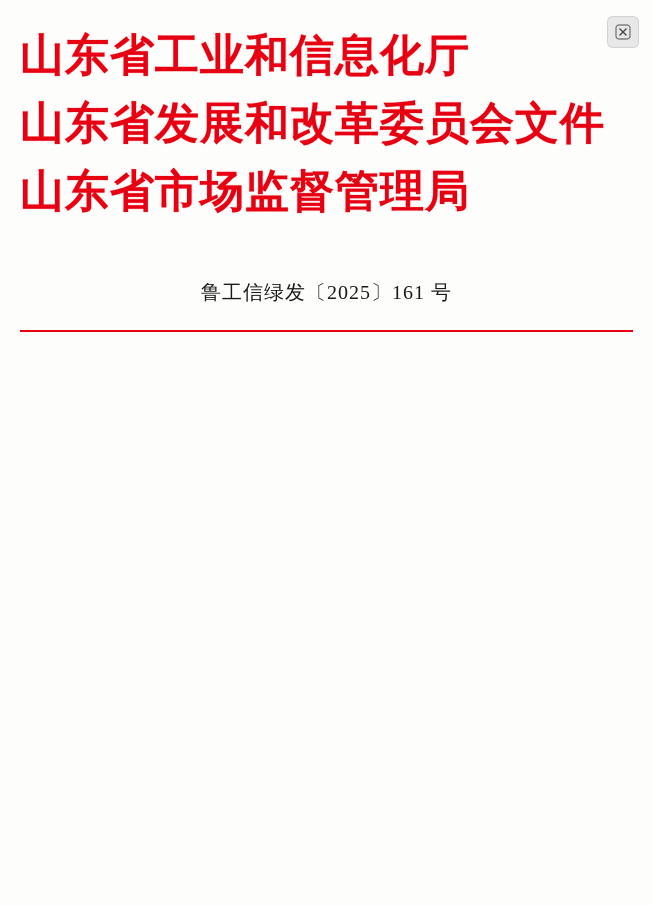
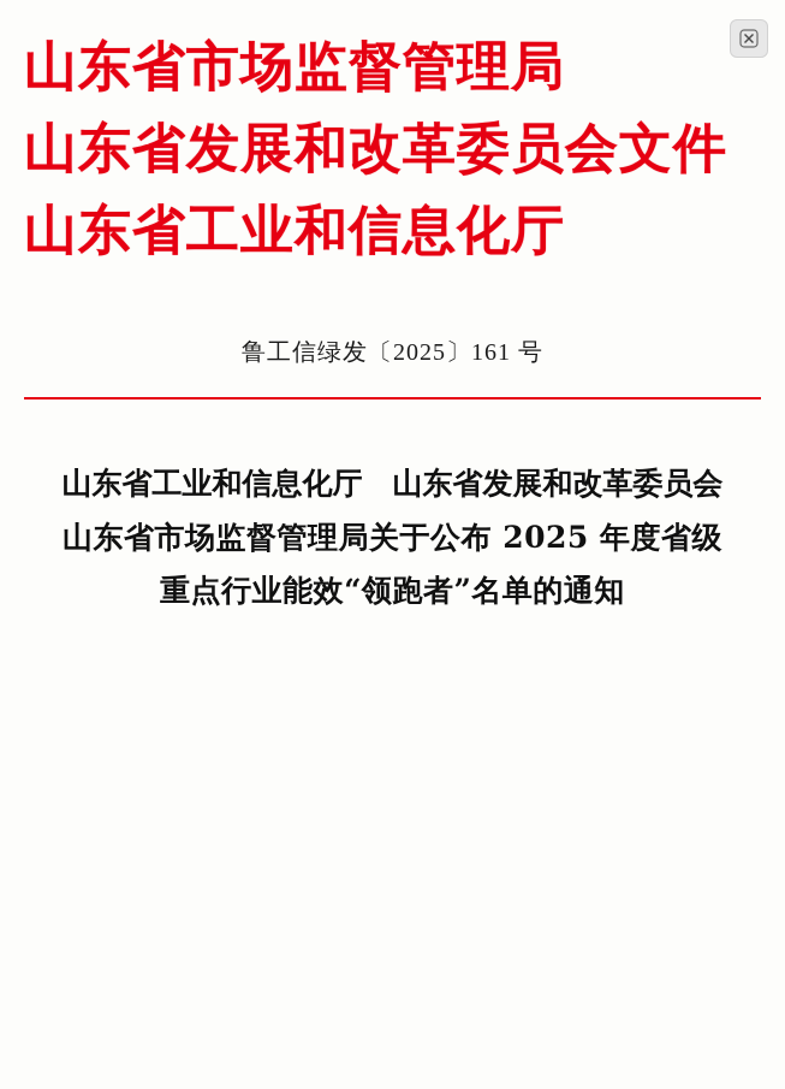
- 山东省工业和信息化厅
+ 山东省市场监督管理局
  山东省发展和改革委员会文件
- 山东省市场监督管理局
+ 山东省工业和信息化厅
  鲁工信绿发〔2025〕161 号
+ 山东省工业和信息化厅 山东省发展和改革委员会
+ 山东省市场监督管理局关于公布 2025 年度省级
+ 重点行业能效“领跑者”名单的通知
